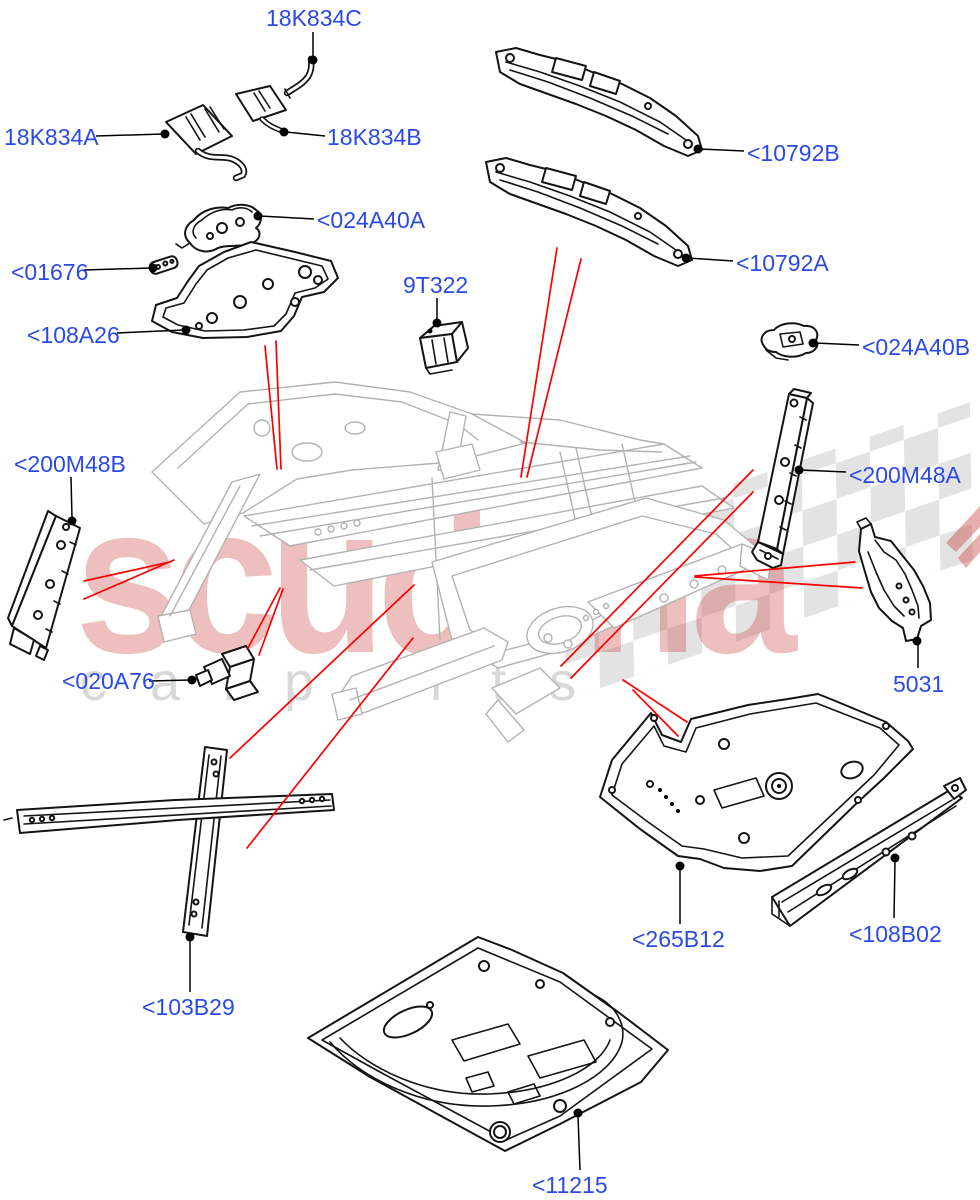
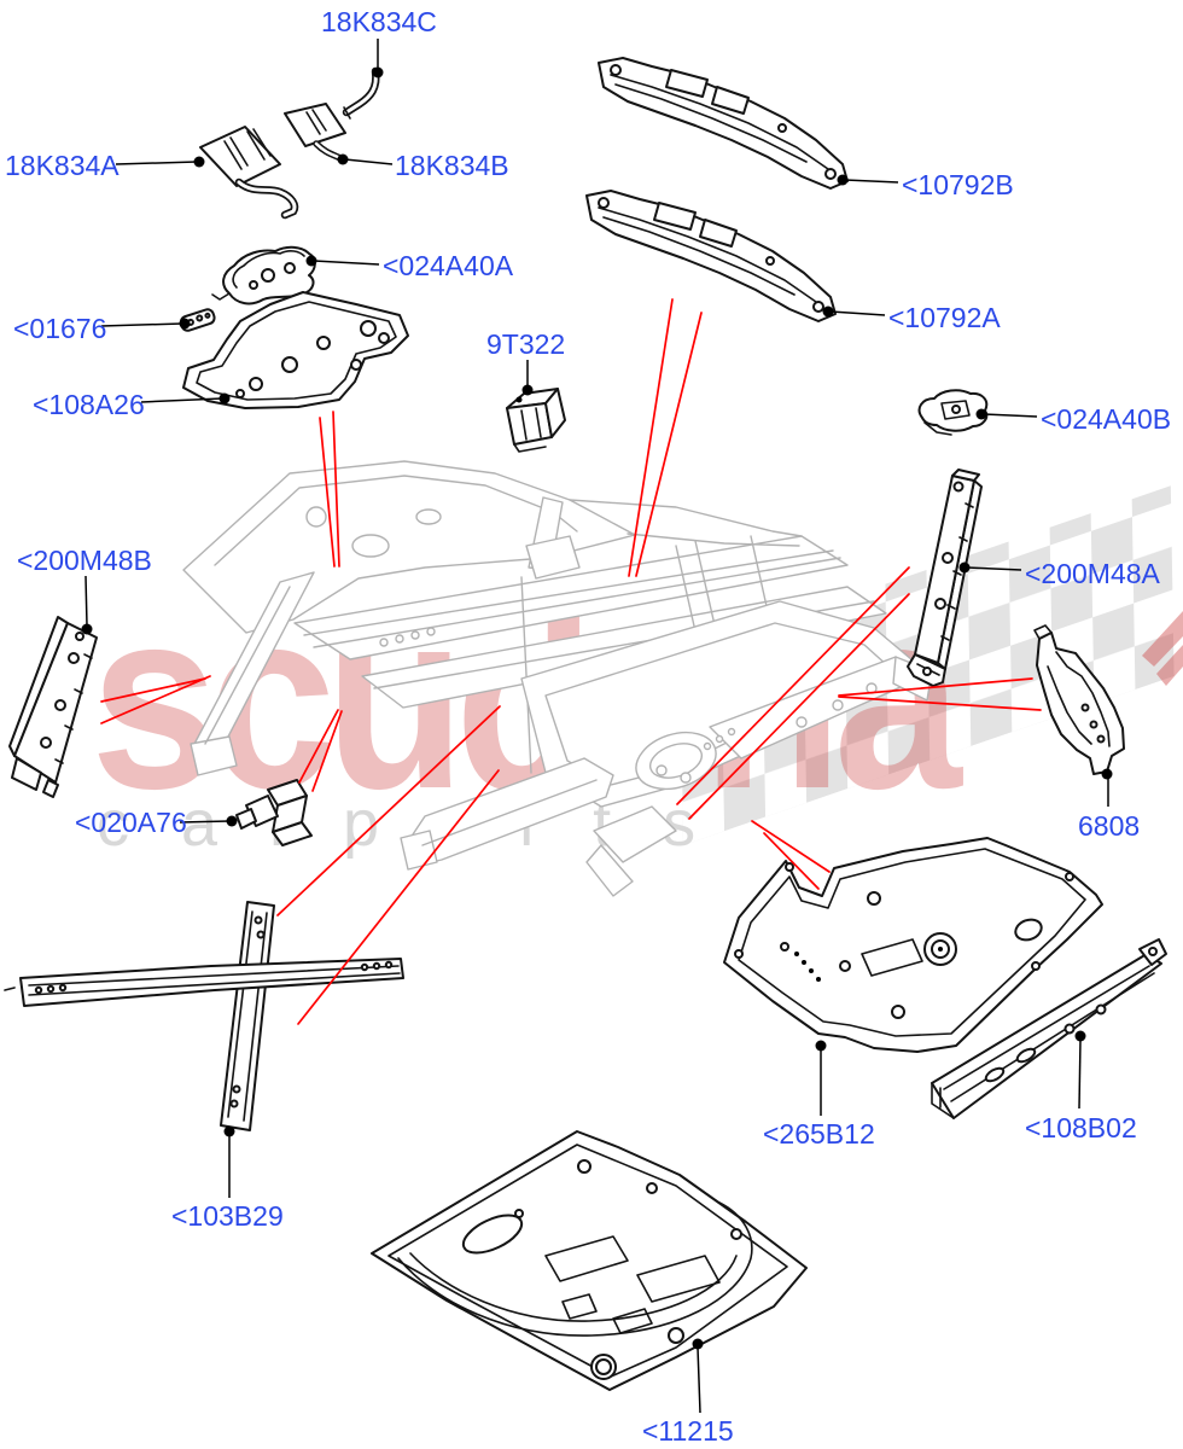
  18K834C
  18K834A
  18K834B
  <10792B
  <024A40A
  <10792A
  <01676
  9T322
  <108A26
  <024A40B
  <200M48B
  <200M48A
  <020A76
- 5031
+ 6808
  <265B12
  <108B02
  <103B29
  <11215
